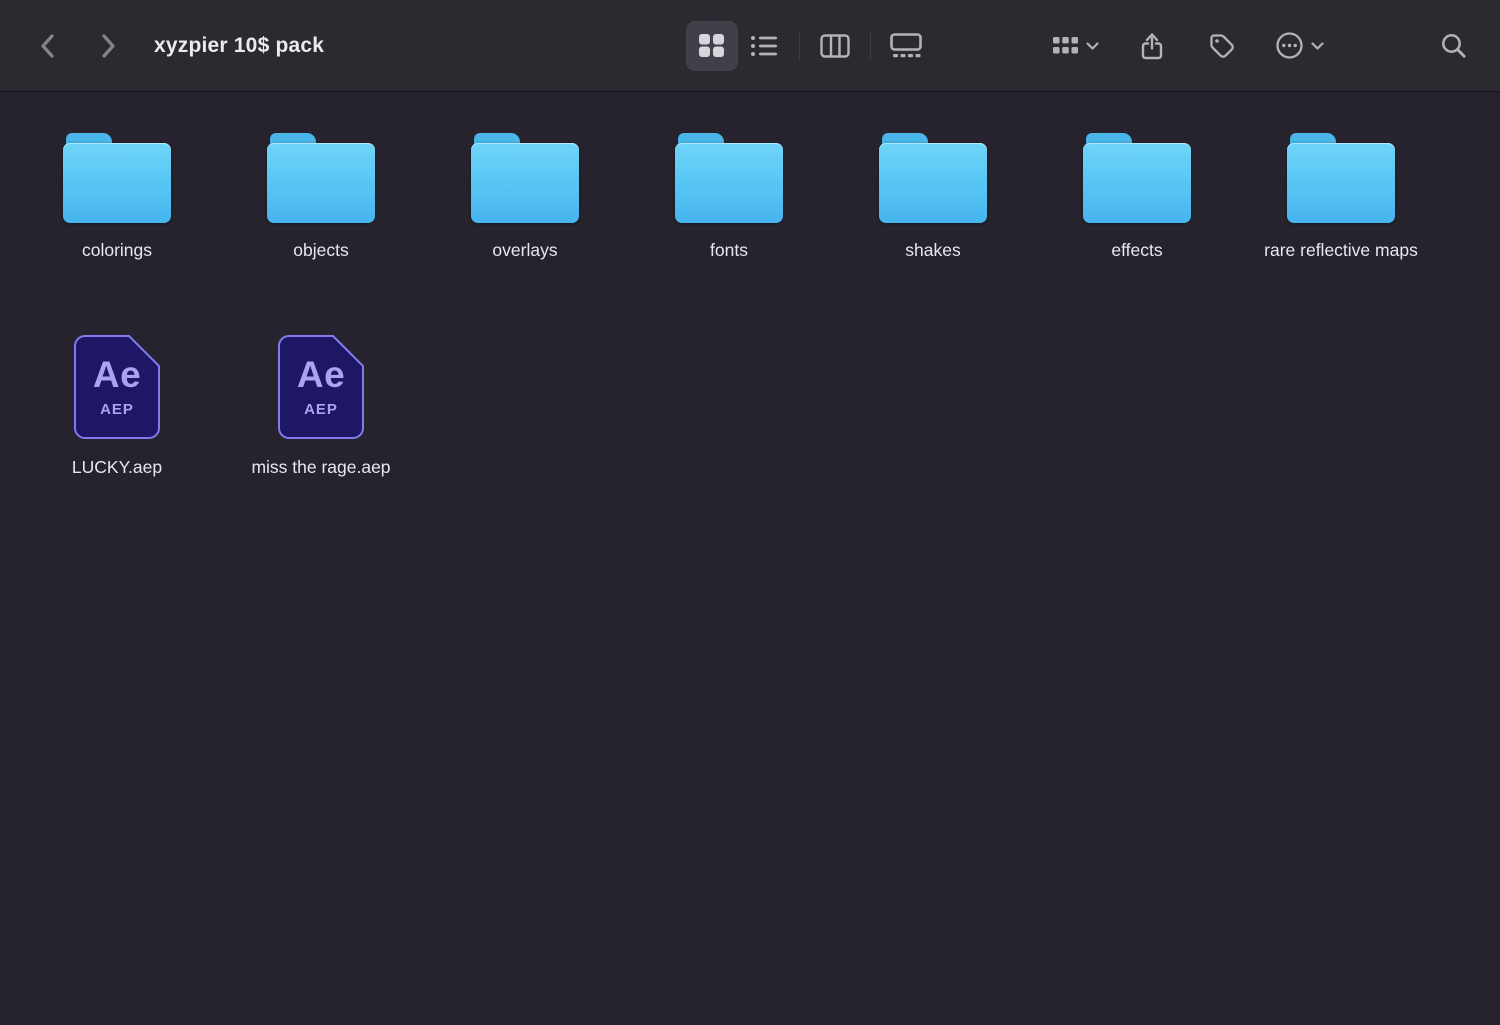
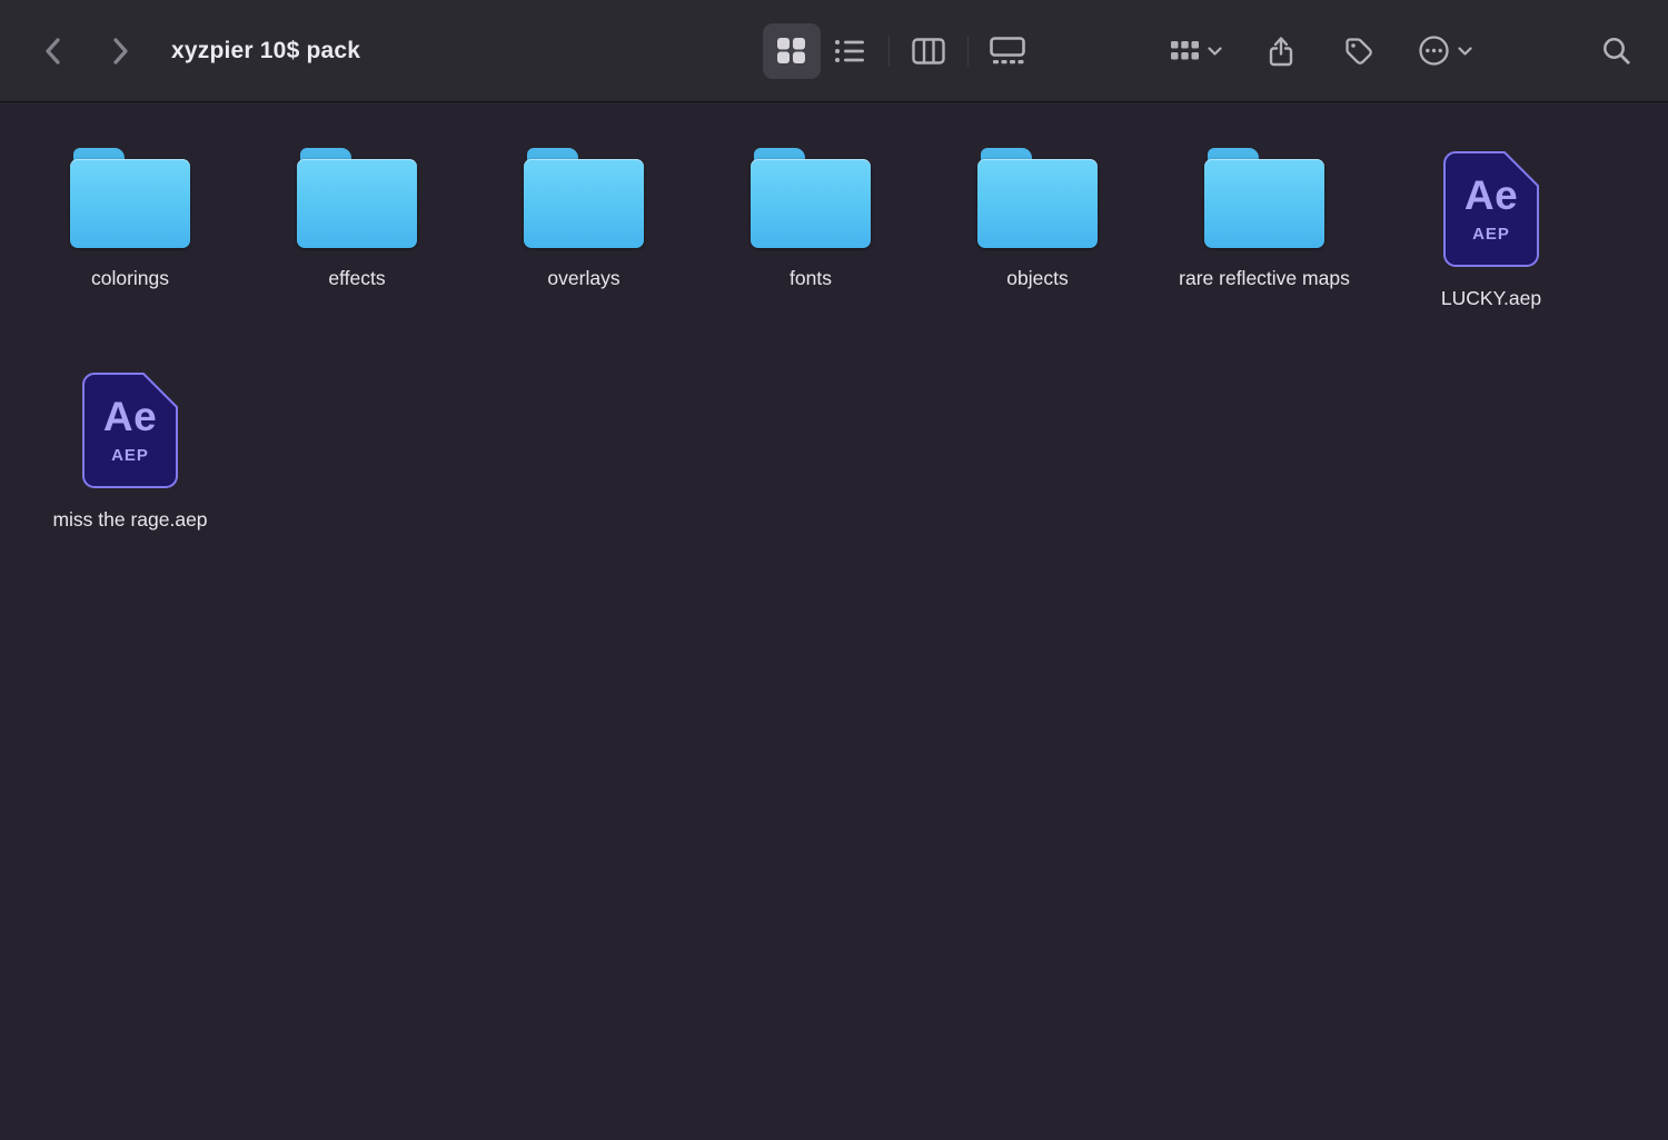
  xyzpier 10$ pack
  colorings
- objects
+ effects
  overlays
  fonts
- shakes
- effects
+ objects
  rare reflective maps
  Ae
  AEP
  LUCKY.aep
  Ae
  AEP
  miss the rage.aep
